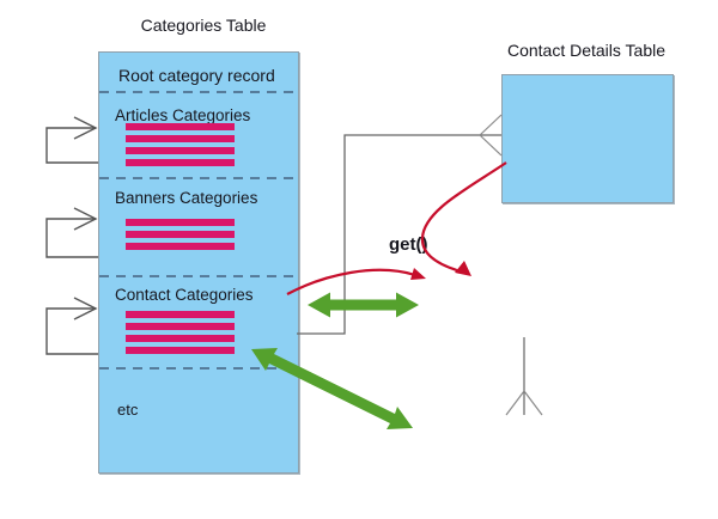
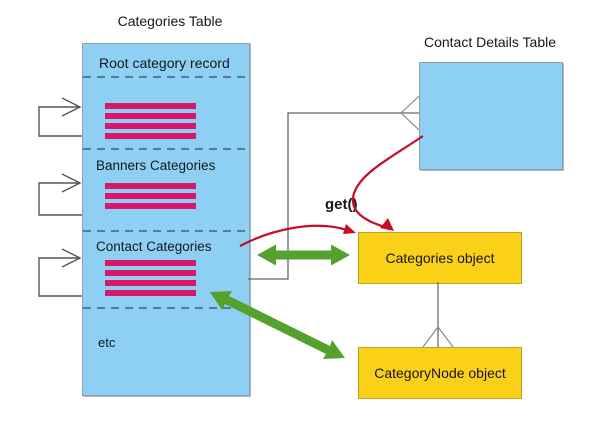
  Categories Table
  Contact Details Table
  Root category record
- Articles Categories
  Banners Categories
  Contact Categories
  etc
+ Categories object
+ CategoryNode object
  get()
